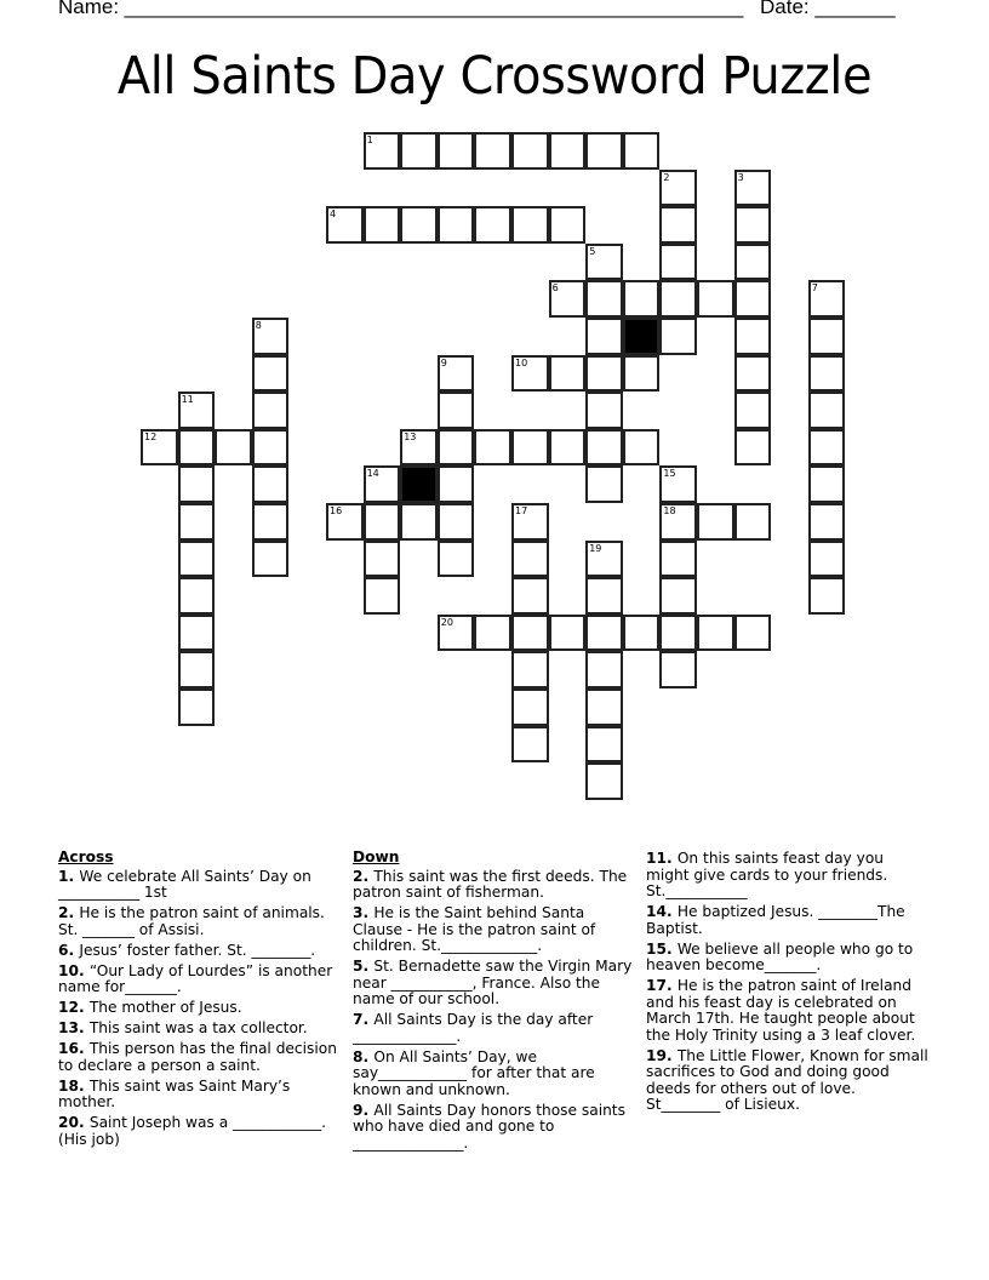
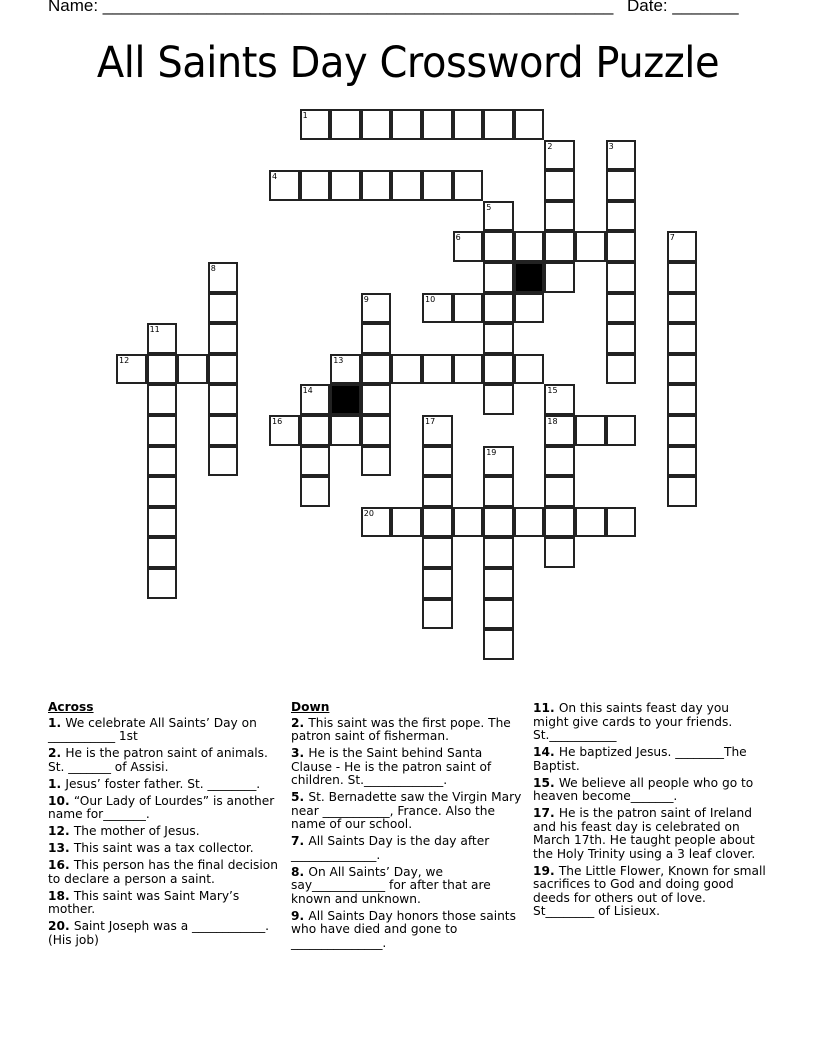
  Name: ______________________________________________________
  Date: _______
  All Saints Day Crossword Puzzle
  1
  2
  3
  4
  5
  6
  7
  8
  9
  10
  11
  12
  13
  14
  15
  16
  17
  18
  19
  20
  Across
  1. We celebrate All Saints’ Day on ___________ 1st
  2. He is the patron saint of animals. St. _______ of Assisi.
- 6. Jesus’ foster father. St. ________.
+ 1. Jesus’ foster father. St. ________.
  10. “Our Lady of Lourdes” is another name for_______.
  12. The mother of Jesus.
  13. This saint was a tax collector.
  16. This person has the final decision to declare a person a saint.
  18. This saint was Saint Mary’s mother.
  20. Saint Joseph was a ____________. (His job)
  Down
- 2. This saint was the first deeds. The patron saint of fisherman.
+ 2. This saint was the first pope. The patron saint of fisherman.
  3. He is the Saint behind Santa Clause - He is the patron saint of children. St._____________.
  5. St. Bernadette saw the Virgin Mary near ___________, France. Also the name of our school.
  7. All Saints Day is the day after ______________.
  8. On All Saints’ Day, we say____________ for after that are known and unknown.
  9. All Saints Day honors those saints who have died and gone to _______________.
  11. On this saints feast day you might give cards to your friends. St.___________
  14. He baptized Jesus. ________The Baptist.
  15. We believe all people who go to heaven become_______.
  17. He is the patron saint of Ireland and his feast day is celebrated on March 17th. He taught people about the Holy Trinity using a 3 leaf clover.
  19. The Little Flower, Known for small sacrifices to God and doing good deeds for others out of love. St________ of Lisieux.
